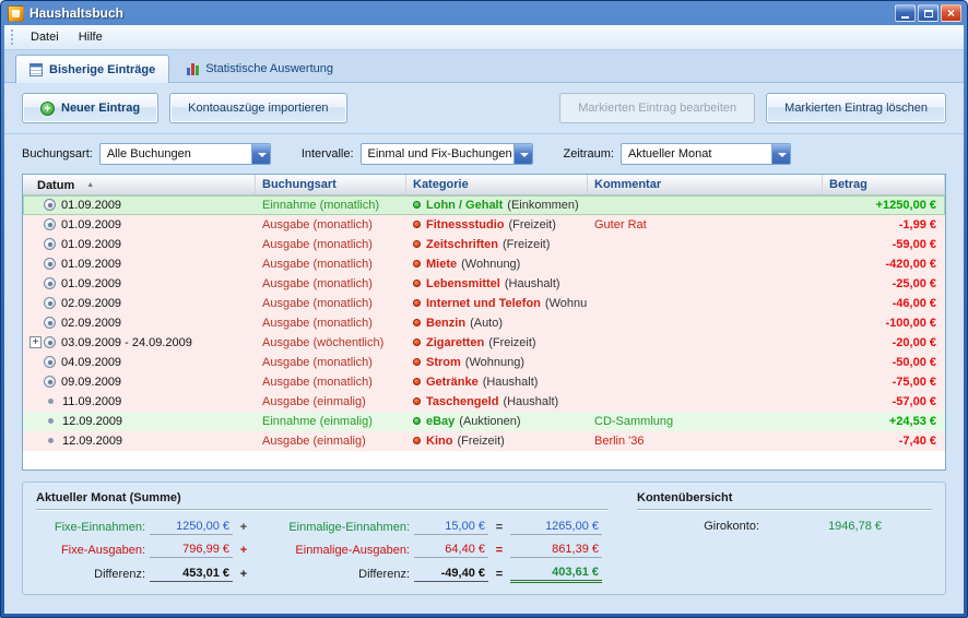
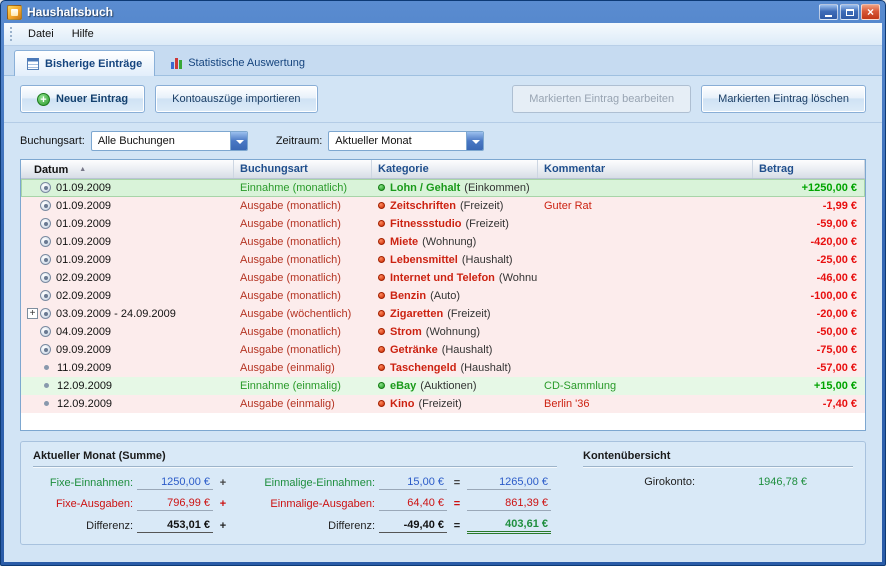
  Haushaltsbuch
  ×
  Datei
  Hilfe
  Bisherige Einträge
  Statistische Auswertung
  +
  Neuer Eintrag
  Kontoauszüge importieren
  Markierten Eintrag bearbeiten
  Markierten Eintrag löschen
  Buchungsart:
  Alle Buchungen
- Intervalle:
- Einmal und Fix-Buchungen
  Zeitraum:
  Aktueller Monat
  Datum
  Buchungsart
  Kategorie
  Kommentar
  Betrag
  01.09.2009
  Einnahme (monatlich)
  Lohn / Gehalt (Einkommen)
  +1250,00 €
  01.09.2009
  Ausgabe (monatlich)
- Fitnessstudio (Freizeit)
+ Zeitschriften (Freizeit)
  Guter Rat
  -1,99 €
  01.09.2009
  Ausgabe (monatlich)
- Zeitschriften (Freizeit)
+ Fitnessstudio (Freizeit)
  -59,00 €
  01.09.2009
  Ausgabe (monatlich)
  Miete (Wohnung)
  -420,00 €
  01.09.2009
  Ausgabe (monatlich)
  Lebensmittel (Haushalt)
  -25,00 €
  02.09.2009
  Ausgabe (monatlich)
  Internet und Telefon (Wohnu
  -46,00 €
  02.09.2009
  Ausgabe (monatlich)
  Benzin (Auto)
  -100,00 €
  + 03.09.2009 - 24.09.2009
  Ausgabe (wöchentlich)
  Zigaretten (Freizeit)
  -20,00 €
  04.09.2009
  Ausgabe (monatlich)
  Strom (Wohnung)
  -50,00 €
  09.09.2009
  Ausgabe (monatlich)
  Getränke (Haushalt)
  -75,00 €
  11.09.2009
  Ausgabe (einmalig)
  Taschengeld (Haushalt)
  -57,00 €
  12.09.2009
  Einnahme (einmalig)
  eBay (Auktionen)
  CD-Sammlung
- +24,53 €
+ +15,00 €
  12.09.2009
  Ausgabe (einmalig)
  Kino (Freizeit)
  Berlin '36
  -7,40 €
  Aktueller Monat (Summe)
  Fixe-Einnahmen:
  1250,00 €
  +
  Einmalige-Einnahmen:
  15,00 €
  =
  1265,00 €
  Fixe-Ausgaben:
  796,99 €
  +
  Einmalige-Ausgaben:
  64,40 €
  =
  861,39 €
  Differenz:
  453,01 €
  +
  Differenz:
  -49,40 €
  =
  403,61 €
  Kontenübersicht
  Girokonto:
  1946,78 €
